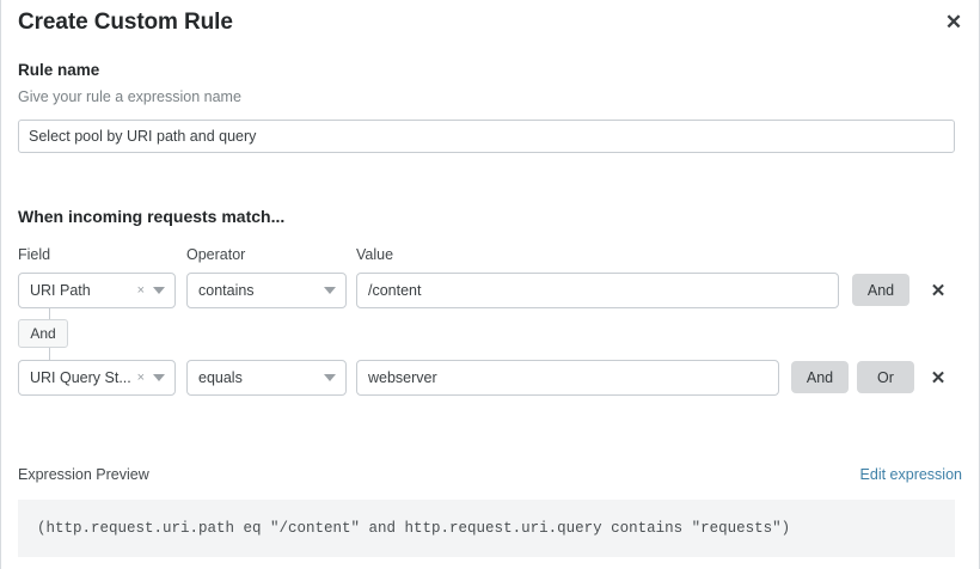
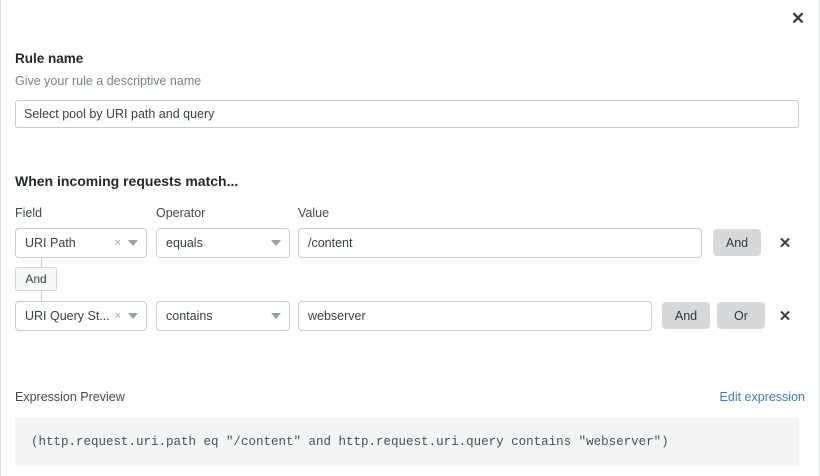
- Create Custom Rule
  ✕
  Rule name
- Give your rule a expression name
+ Give your rule a descriptive name
  Select pool by URI path and query
  When incoming requests match...
  Field
  Operator
  Value
  URI Path
  ×
- contains
+ equals
  /content
  And
  ✕
  And
  URI Query St...
  ×
- equals
+ contains
  webserver
  And
  Or
  ✕
  Expression Preview
  Edit expression
- (http.request.uri.path eq "/content" and http.request.uri.query contains "requests")
+ (http.request.uri.path eq "/content" and http.request.uri.query contains "webserver")
